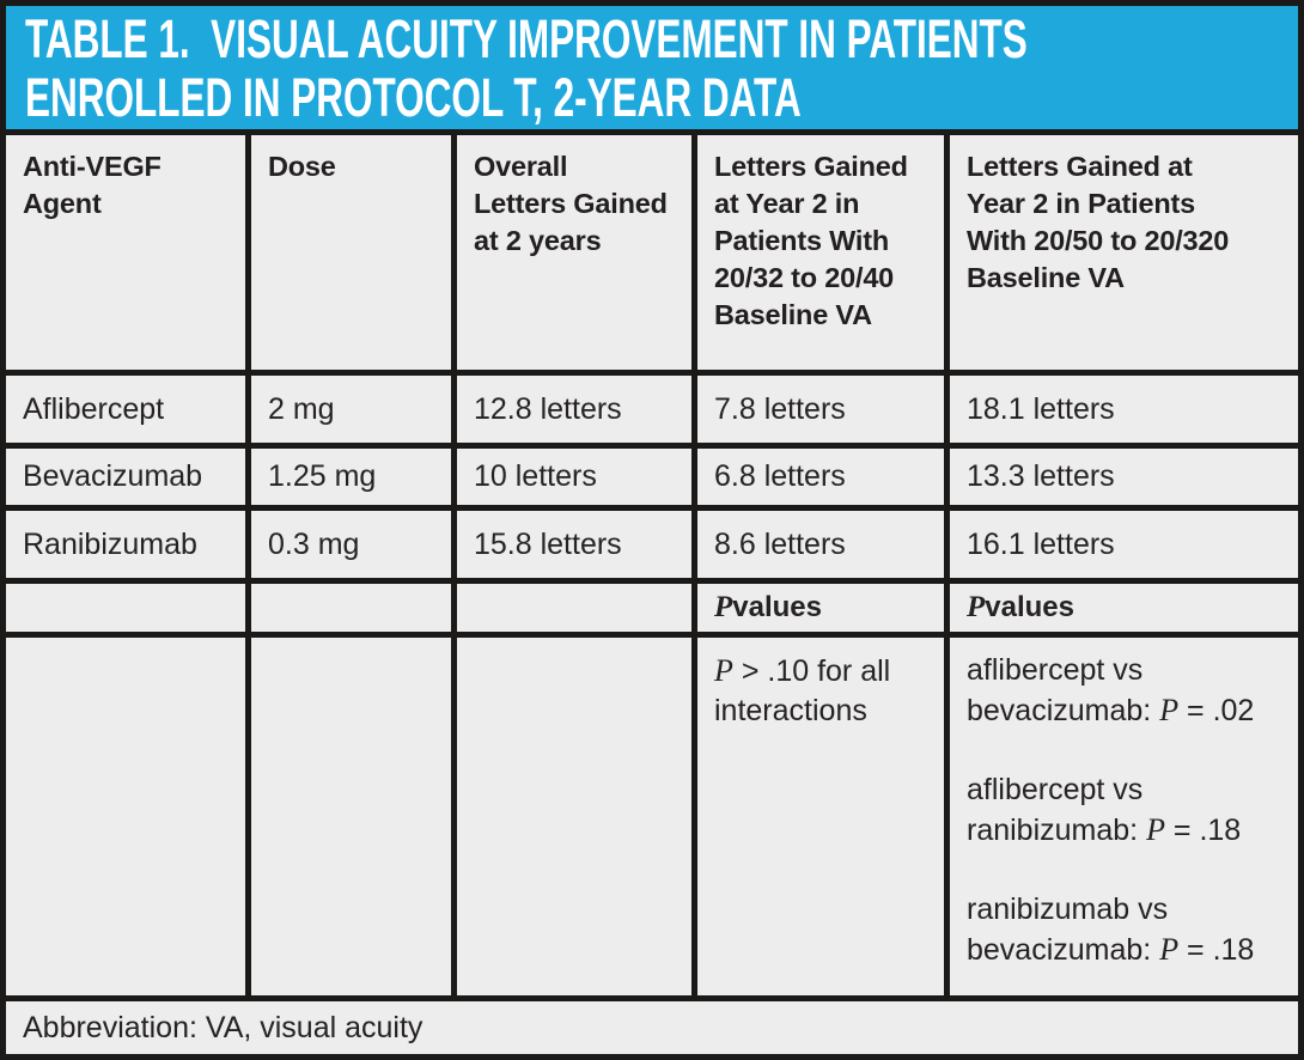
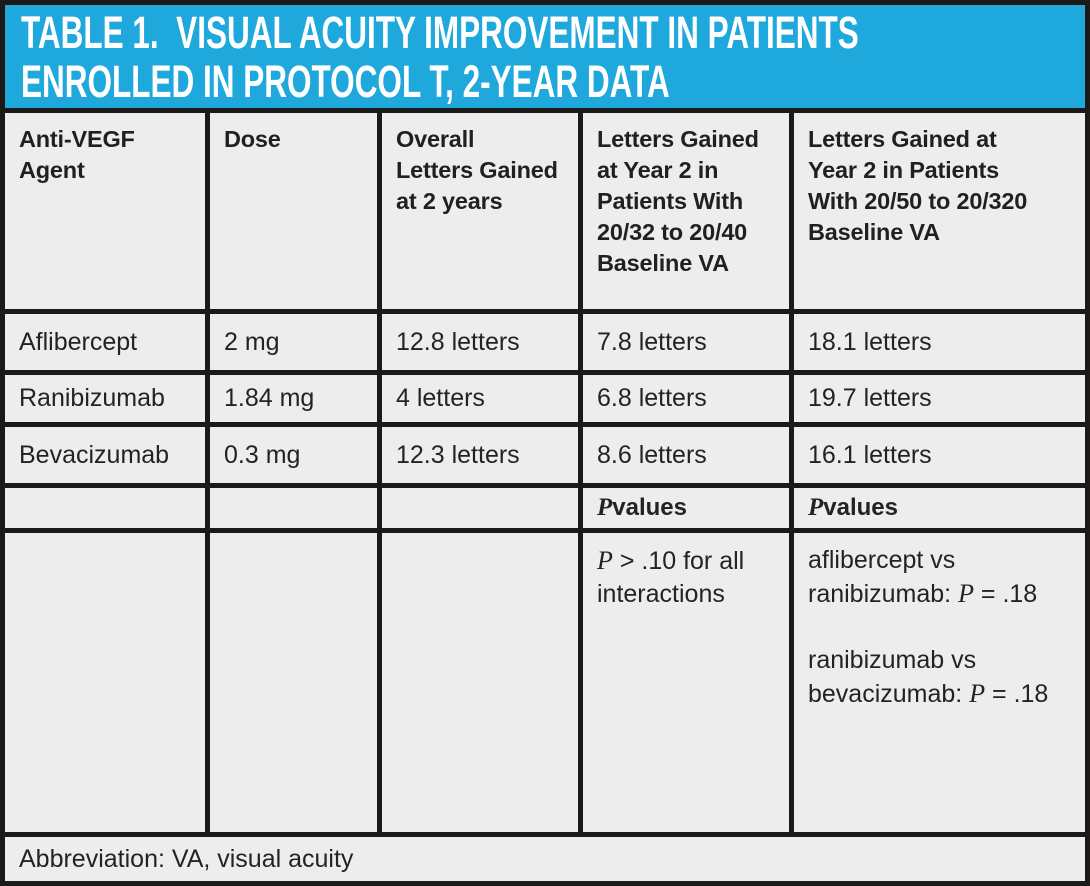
  TABLE 1. VISUAL ACUITY IMPROVEMENT IN PATIENTS
  ENROLLED IN PROTOCOL T, 2-YEAR DATA
  Anti-VEGF
  Agent
  Dose
  Overall
  Letters Gained
  at 2 years
  Letters Gained
  at Year 2 in
  Patients With
  20/32 to 20/40
  Baseline VA
  Letters Gained at
  Year 2 in Patients
  With 20/50 to 20/320
  Baseline VA
  Aflibercept
  2 mg
  12.8 letters
  7.8 letters
  18.1 letters
- Bevacizumab
+ Ranibizumab
- 1.25 mg
+ 1.84 mg
- 10 letters
+ 4 letters
  6.8 letters
- 13.3 letters
+ 19.7 letters
- Ranibizumab
+ Bevacizumab
  0.3 mg
- 15.8 letters
+ 12.3 letters
  8.6 letters
  16.1 letters
  P
  values
  P
  values
  P > .10 for all interactions
- aflibercept vs bevacizumab: P = .02
  aflibercept vs ranibizumab: P = .18
  ranibizumab vs bevacizumab: P = .18
  Abbreviation: VA, visual acuity
